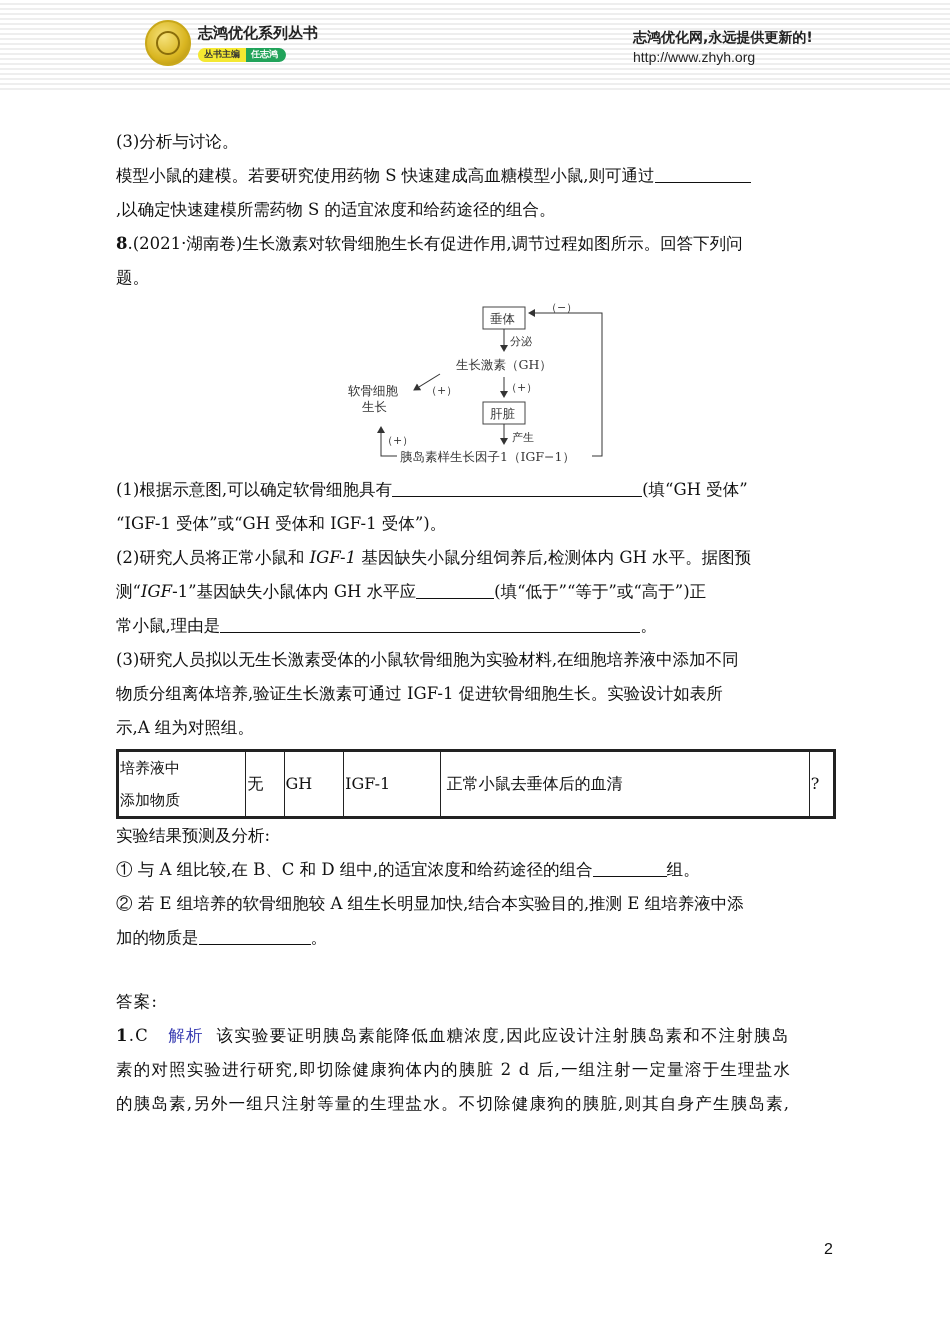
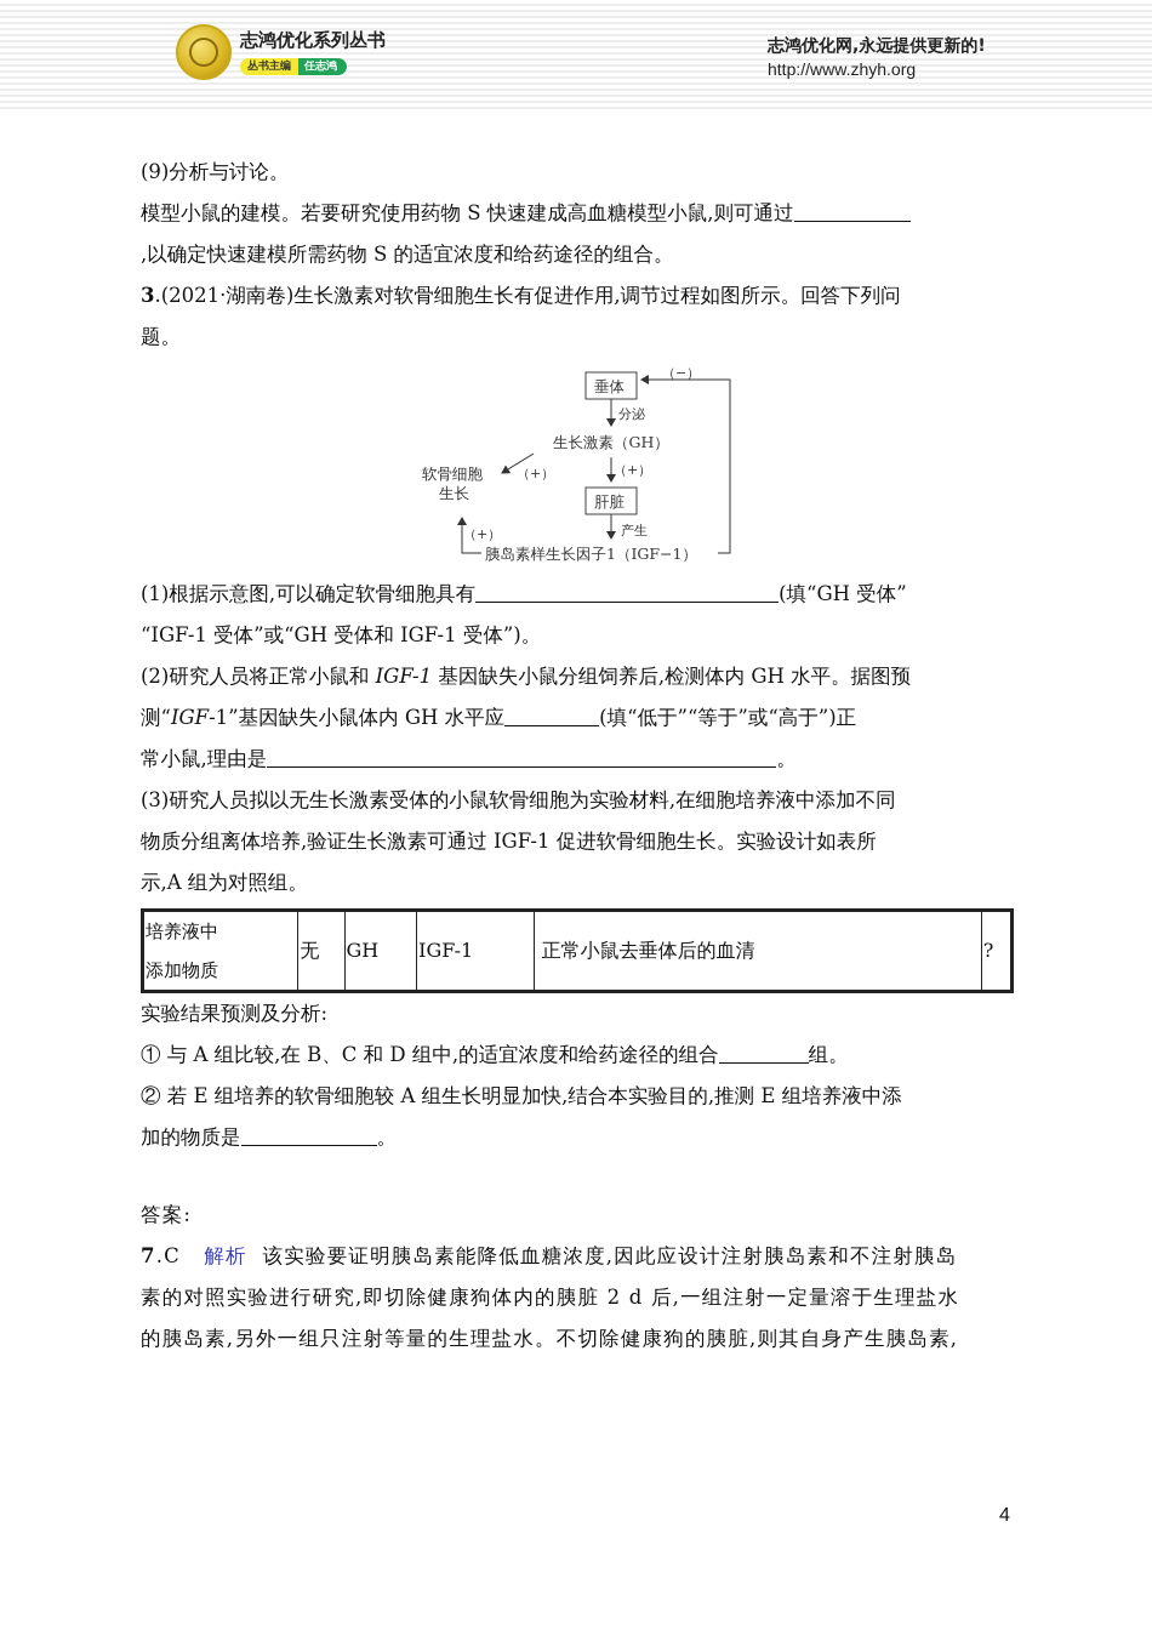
  志鸿优化系列丛书
  丛书主编
  任志鸿
  志鸿优化网,永远提供更新的!
  http://www.zhyh.org
- (3)分析与讨论。
+ (9)分析与讨论。
  模型小鼠的建模。若要研究使用药物 S 快速建成高血糖模型小鼠,则可通过
  ,以确定快速建模所需药物 S 的适宜浓度和给药途径的组合。
- 8.(2021·湖南卷)生长激素对软骨细胞生长有促进作用,调节过程如图所示。回答下列问
+ 3.(2021·湖南卷)生长激素对软骨细胞生长有促进作用,调节过程如图所示。回答下列问
  题。
  垂体
  分泌
  生长激素（GH）
  （+）
  肝脏
  产生
  胰岛素样生长因子1（IGF−1）
  软骨细胞
  生长
  （+）
  （+）
  （−）
  (1)根据示意图,可以确定软骨细胞具有 (填“GH 受体”
  “IGF-1 受体”或“GH 受体和 IGF-1 受体”)。
  (2)研究人员将正常小鼠和 IGF-1 基因缺失小鼠分组饲养后,检测体内 GH 水平。据图预
  测“IGF-1”基因缺失小鼠体内 GH 水平应 (填“低于”“等于”或“高于”)正
  常小鼠,理由是 。
  (3)研究人员拟以无生长激素受体的小鼠软骨细胞为实验材料,在细胞培养液中添加不同
  物质分组离体培养,验证生长激素可通过 IGF-1 促进软骨细胞生长。实验设计如表所
  示,A 组为对照组。
  培养液中 添加物质	无	GH	IGF-1	正常小鼠去垂体后的血清	?
  实验结果预测及分析:
  ① 与 A 组比较,在 B、C 和 D 组中,的适宜浓度和给药途径的组合 组。
  ② 若 E 组培养的软骨细胞较 A 组生长明显加快,结合本实验目的,推测 E 组培养液中添
  加的物质是 。
  答案:
- 1.C 解析 该实验要证明胰岛素能降低血糖浓度,因此应设计注射胰岛素和不注射胰岛
+ 7.C 解析 该实验要证明胰岛素能降低血糖浓度,因此应设计注射胰岛素和不注射胰岛
  素的对照实验进行研究,即切除健康狗体内的胰脏 2 d 后,一组注射一定量溶于生理盐水
  的胰岛素,另外一组只注射等量的生理盐水。不切除健康狗的胰脏,则其自身产生胰岛素,
- 2
+ 4
